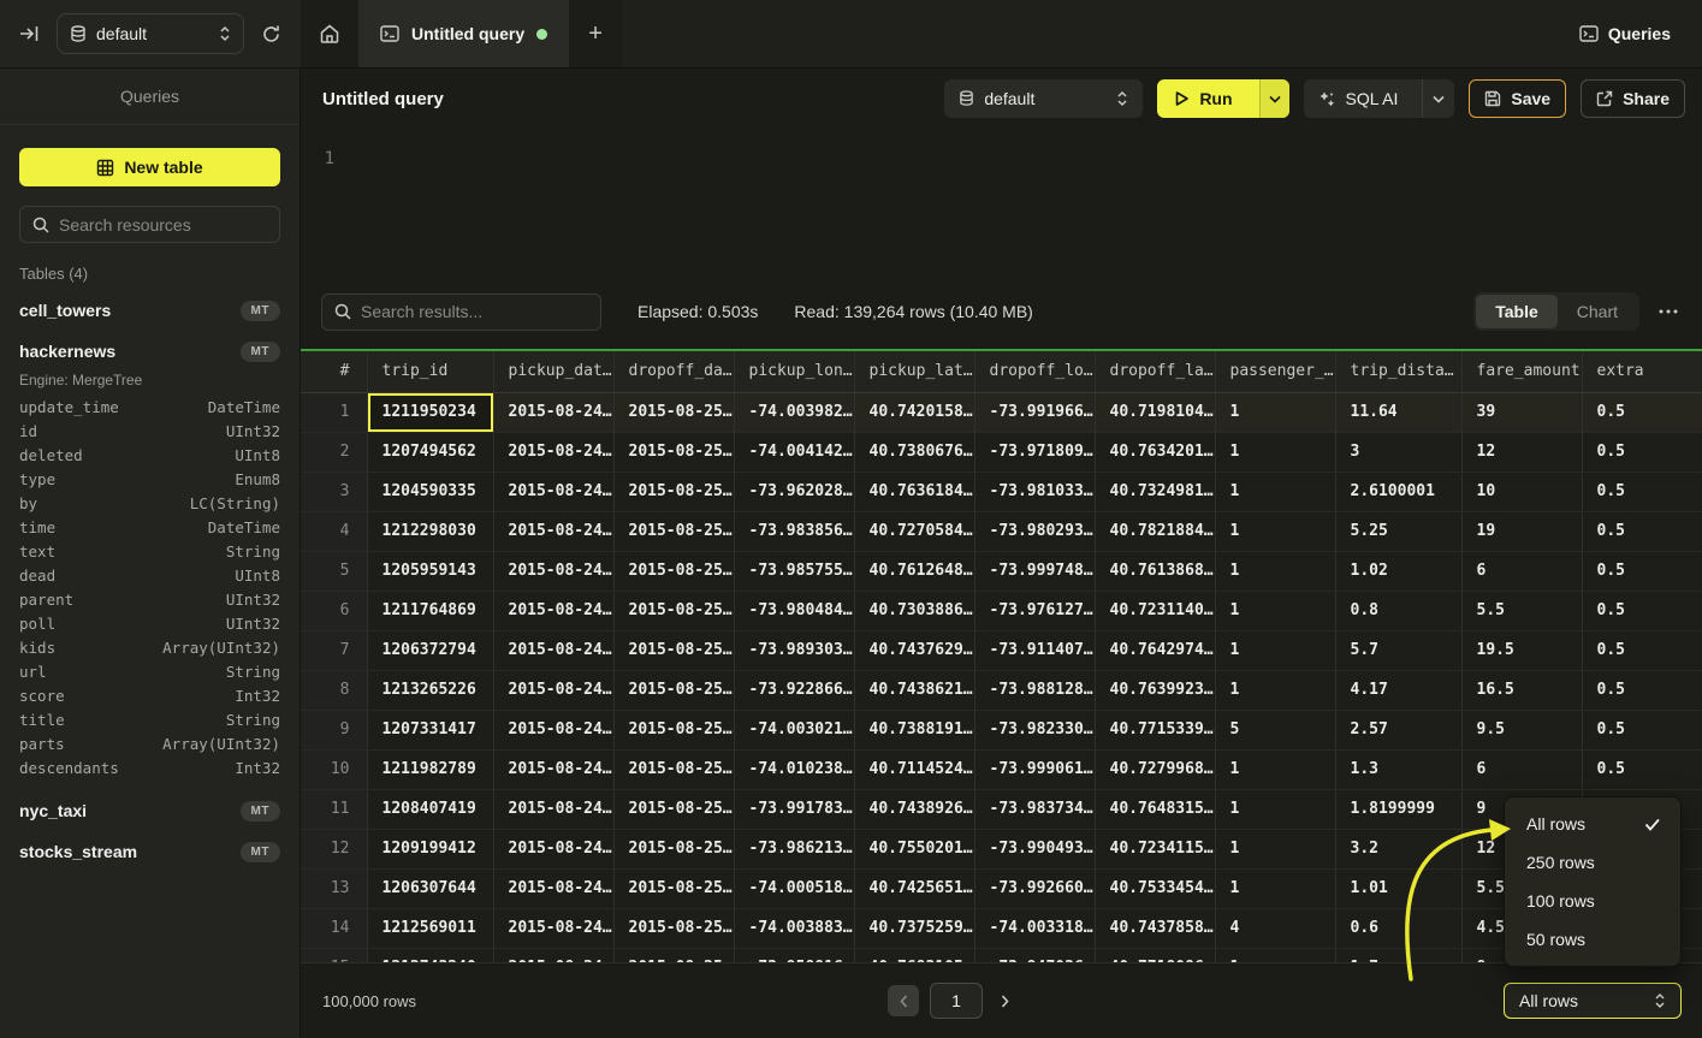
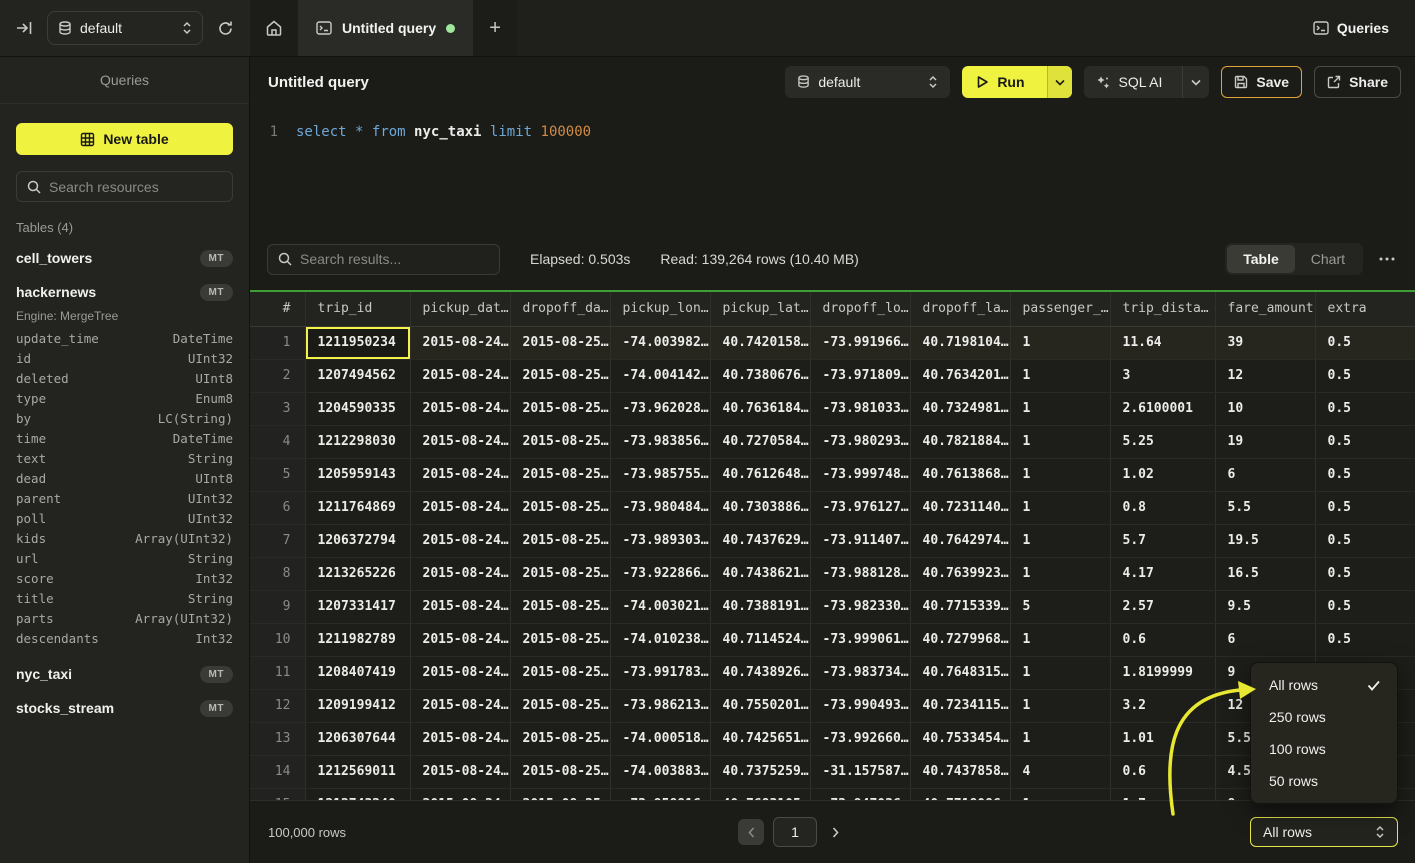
  default
  Untitled query
  +
  Queries
  Queries
  New table
  Search resources
  Tables (4)
  cell_towers
  MT
  hackernews
  MT
  Engine: MergeTree
  update_time
  DateTime
  id
  UInt32
  deleted
  UInt8
  type
  Enum8
  by
  LC(String)
  time
  DateTime
  text
  String
  dead
  UInt8
  parent
  UInt32
  poll
  UInt32
  kids
  Array(UInt32)
  url
  String
  score
  Int32
  title
  String
  parts
  Array(UInt32)
  descendants
  Int32
  nyc_taxi
  MT
  stocks_stream
  MT
  Untitled query
  default
  Run
  SQL AI
  Save
  Share
  1
+ select * from nyc_taxi limit 100000
  Search results...
  Elapsed: 0.503s
  Read: 139,264 rows (10.40 MB)
  Table
  Chart
  #	trip_id	pickup_dat…	dropoff_da…	pickup_lon…	pickup_lat…	dropoff_lo…	dropoff_la…	passenger_…	trip_dista…	fare_amount	extra
  1	1211950234	2015-08-24…	2015-08-25…	-74.003982…	40.7420158…	-73.991966…	40.7198104…	1	11.64	39	0.5
  2	1207494562	2015-08-24…	2015-08-25…	-74.004142…	40.7380676…	-73.971809…	40.7634201…	1	3	12	0.5
  3	1204590335	2015-08-24…	2015-08-25…	-73.962028…	40.7636184…	-73.981033…	40.7324981…	1	2.6100001	10	0.5
  4	1212298030	2015-08-24…	2015-08-25…	-73.983856…	40.7270584…	-73.980293…	40.7821884…	1	5.25	19	0.5
  5	1205959143	2015-08-24…	2015-08-25…	-73.985755…	40.7612648…	-73.999748…	40.7613868…	1	1.02	6	0.5
  6	1211764869	2015-08-24…	2015-08-25…	-73.980484…	40.7303886…	-73.976127…	40.7231140…	1	0.8	5.5	0.5
  7	1206372794	2015-08-24…	2015-08-25…	-73.989303…	40.7437629…	-73.911407…	40.7642974…	1	5.7	19.5	0.5
  8	1213265226	2015-08-24…	2015-08-25…	-73.922866…	40.7438621…	-73.988128…	40.7639923…	1	4.17	16.5	0.5
  9	1207331417	2015-08-24…	2015-08-25…	-74.003021…	40.7388191…	-73.982330…	40.7715339…	5	2.57	9.5	0.5
- 10	1211982789	2015-08-24…	2015-08-25…	-74.010238…	40.7114524…	-73.999061…	40.7279968…	1	1.3	6	0.5
+ 10	1211982789	2015-08-24…	2015-08-25…	-74.010238…	40.7114524…	-73.999061…	40.7279968…	1	0.6	6	0.5
  11	1208407419	2015-08-24…	2015-08-25…	-73.991783…	40.7438926…	-73.983734…	40.7648315…	1	1.8199999	9
  12	1209199412	2015-08-24…	2015-08-25…	-73.986213…	40.7550201…	-73.990493…	40.7234115…	1	3.2	12
  13	1206307644	2015-08-24…	2015-08-25…	-74.000518…	40.7425651…	-73.992660…	40.7533454…	1	1.01	5.5
- 14	1212569011	2015-08-24…	2015-08-25…	-74.003883…	40.7375259…	-74.003318…	40.7437858…	4	0.6	4.5
+ 14	1212569011	2015-08-24…	2015-08-25…	-74.003883…	40.7375259…	-31.157587…	40.7437858…	4	0.6	4.5
  100,000 rows
  1
  All rows
  All rows
  250 rows
  100 rows
  50 rows
